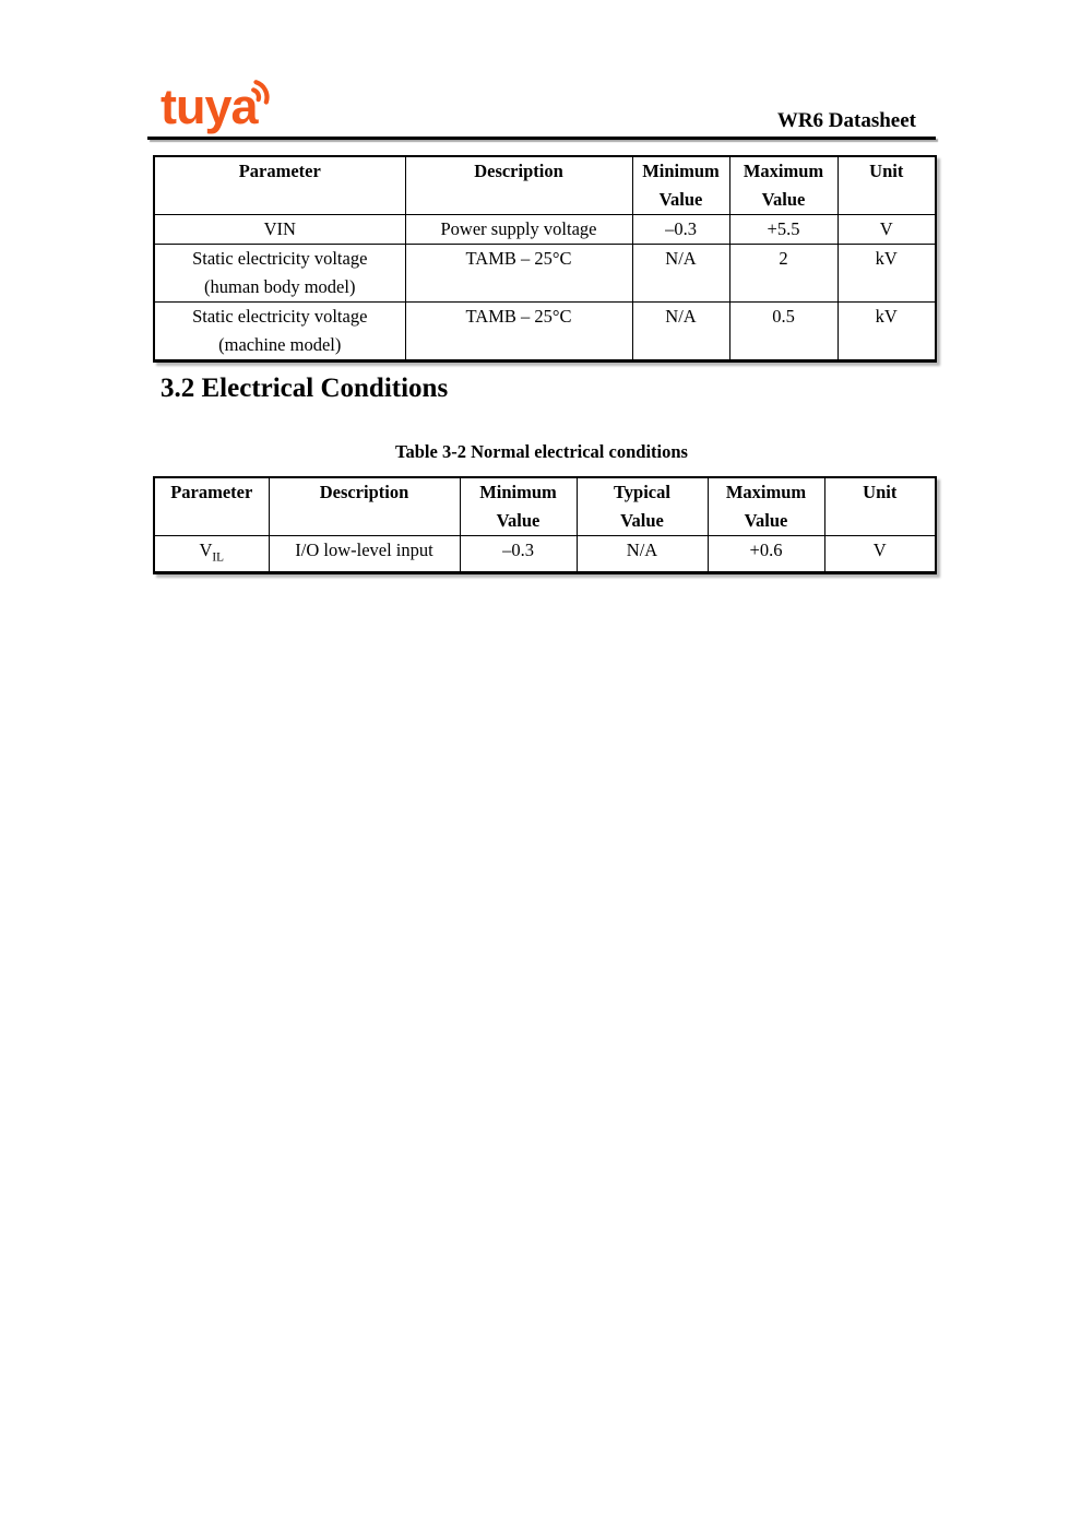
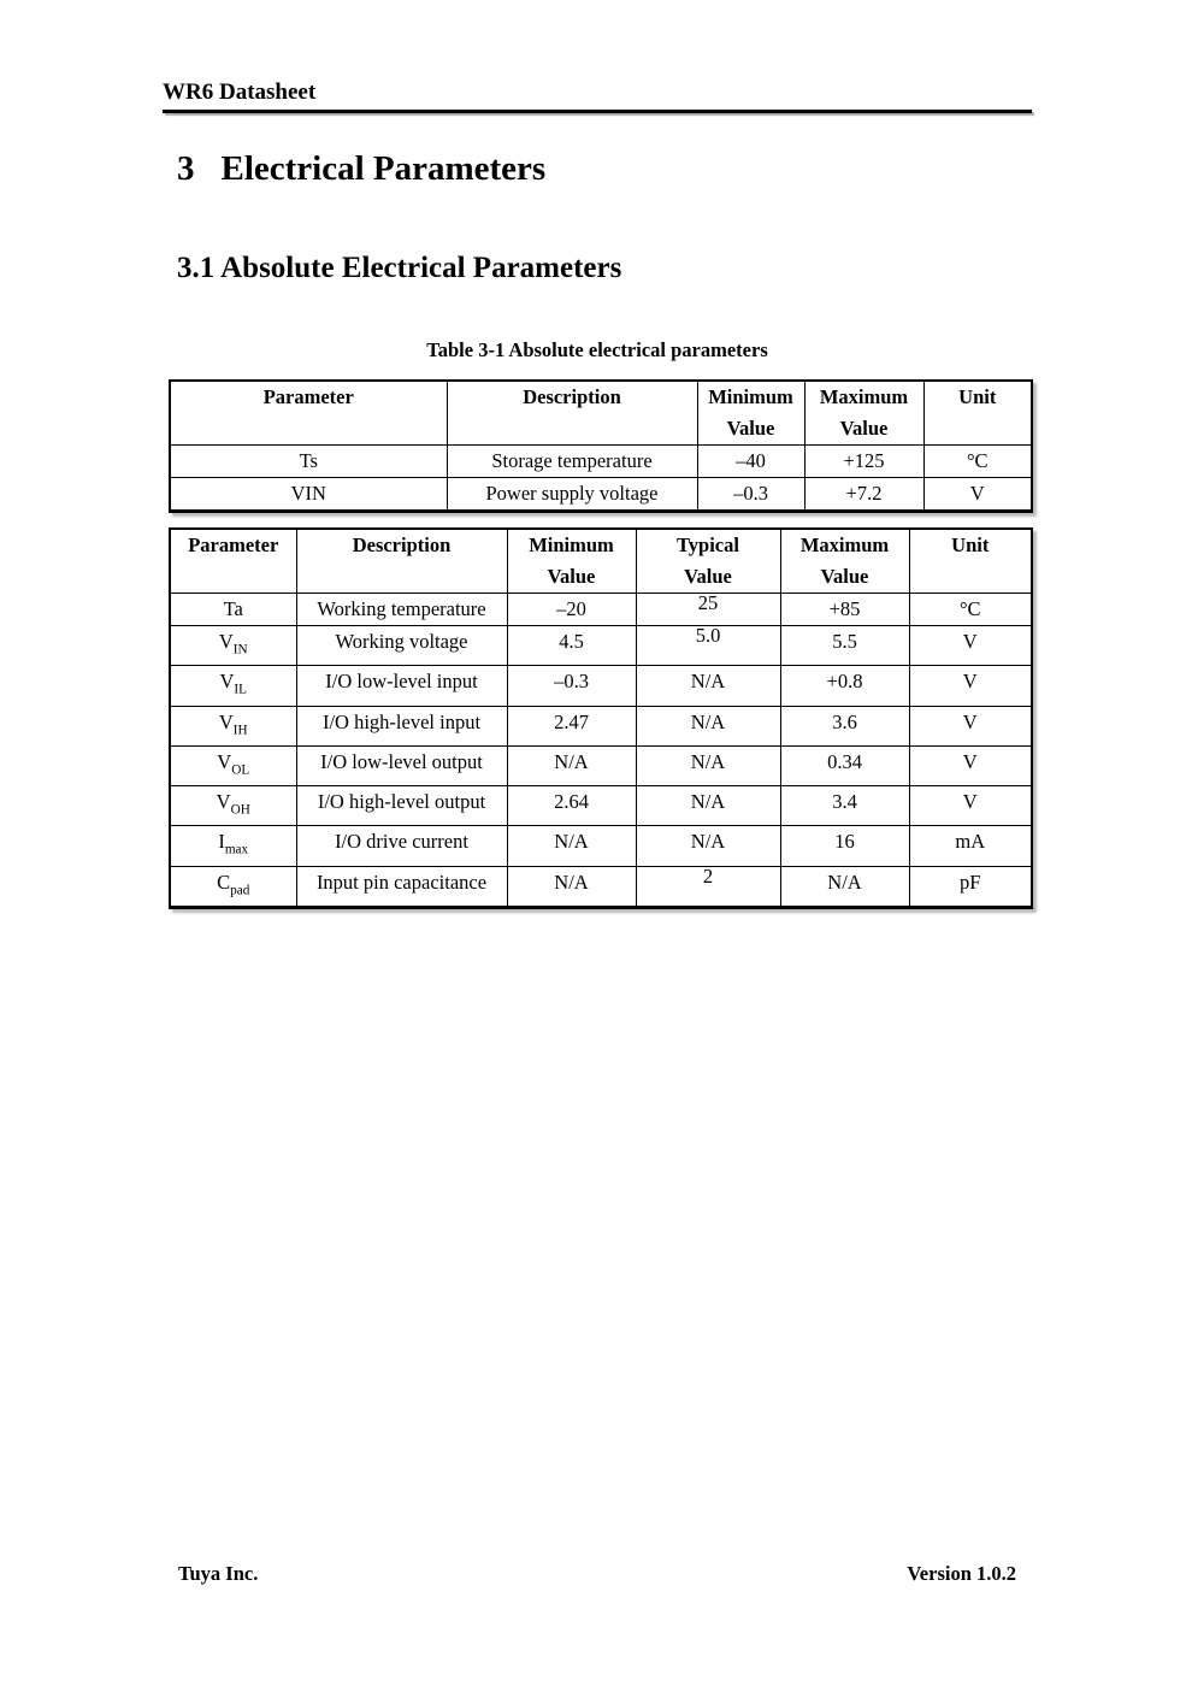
- tuya
  WR6 Datasheet
+ 3 Electrical Parameters
+ 3.1 Absolute Electrical Parameters
+ Table 3-1 Absolute electrical parameters
  Parameter	Description	MinimumValue	MaximumValue	Unit
+ Ts	Storage temperature	–40	+125	°C
- VIN	Power supply voltage	–0.3	+5.5	V
+ VIN	Power supply voltage	–0.3	+7.2	V
- Static electricity voltage(human body model)	TAMB – 25°C	N/A	2	kV
- Static electricity voltage(machine model)	TAMB – 25°C	N/A	0.5	kV
- 3.2 Electrical Conditions
- Table 3-2 Normal electrical conditions
  Parameter	Description	MinimumValue	TypicalValue	MaximumValue	Unit
+ Ta	Working temperature	–20	25	+85	°C
+ VIN	Working voltage	4.5	5.0	5.5	V
- VIL	I/O low-level input	–0.3	N/A	+0.6	V
+ VIL	I/O low-level input	–0.3	N/A	+0.8	V
+ VIH	I/O high-level input	2.47	N/A	3.6	V
+ VOL	I/O low-level output	N/A	N/A	0.34	V
+ VOH	I/O high-level output	2.64	N/A	3.4	V
+ Imax	I/O drive current	N/A	N/A	16	mA
+ Cpad	Input pin capacitance	N/A	2	N/A	pF
+ Tuya Inc.
+ Version 1.0.2
